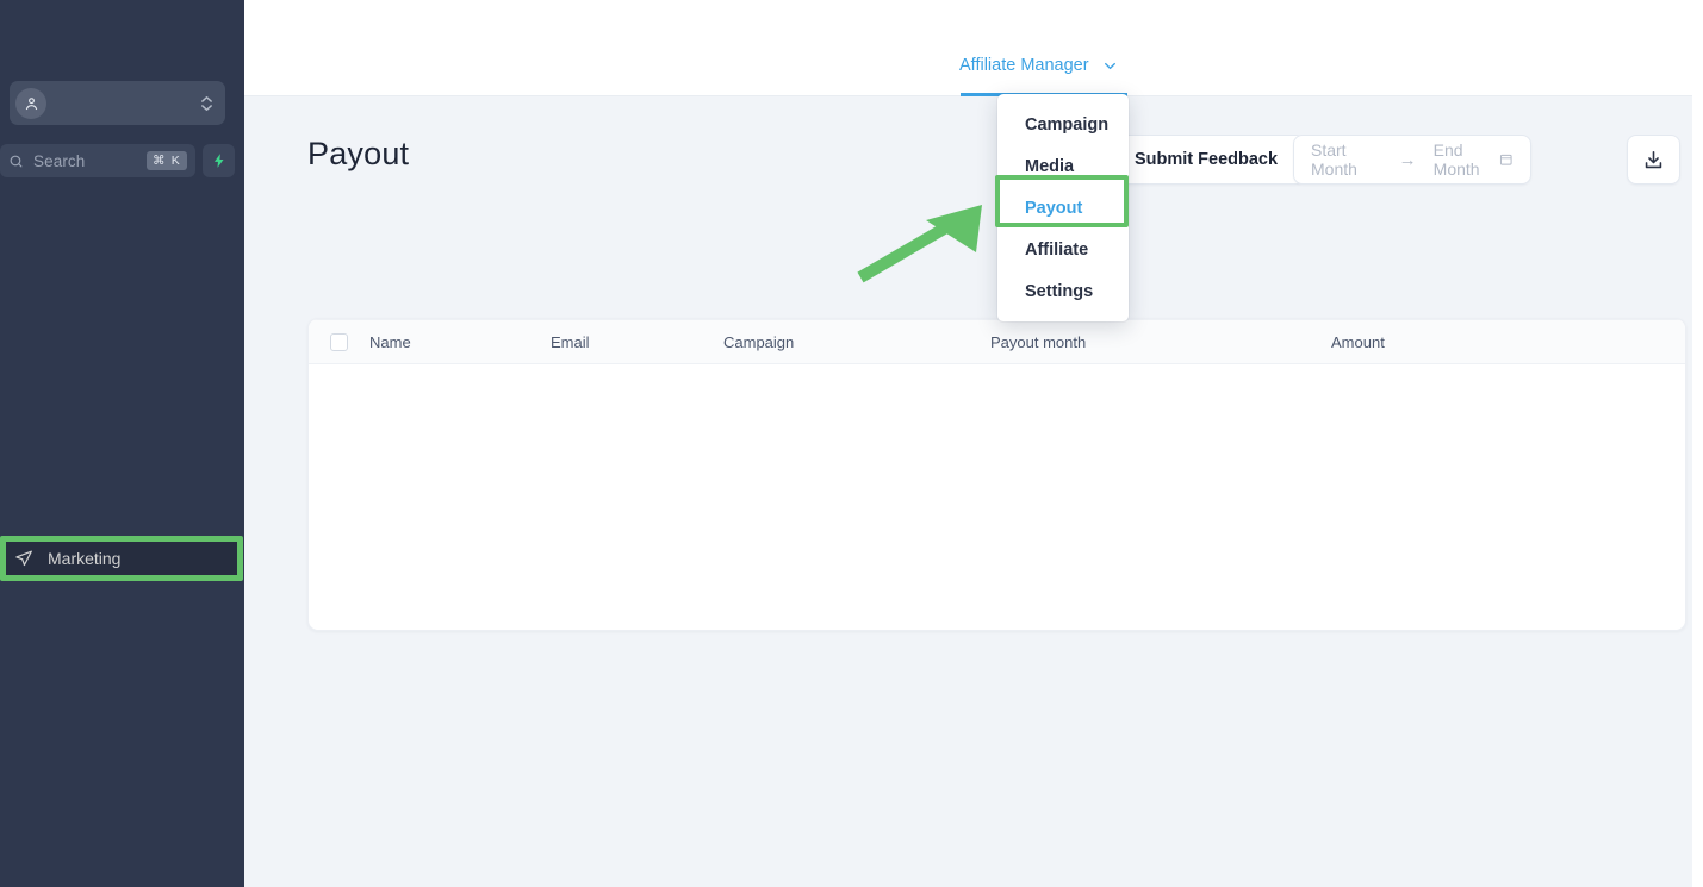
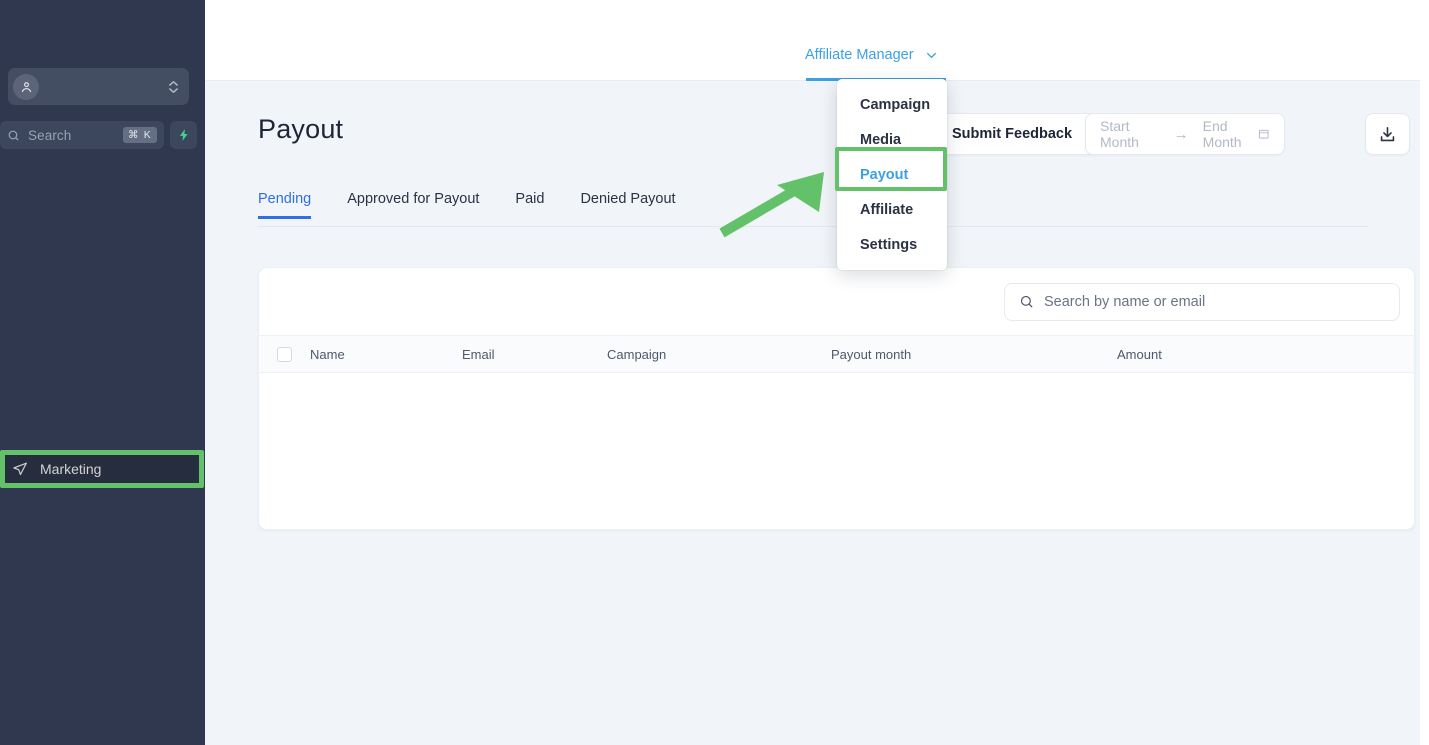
  Search
  ⌘ K
  Marketing
  Affiliate Manager
  Payout
  Submit Feedback
  Start Month
  →
  End Month
+ Pending
+ Approved for Payout
+ Paid
+ Denied Payout
+ Search by name or email
  Name
  Email
  Campaign
  Payout month
  Amount
  Campaign
  Media
  Payout
  Affiliate
  Settings
